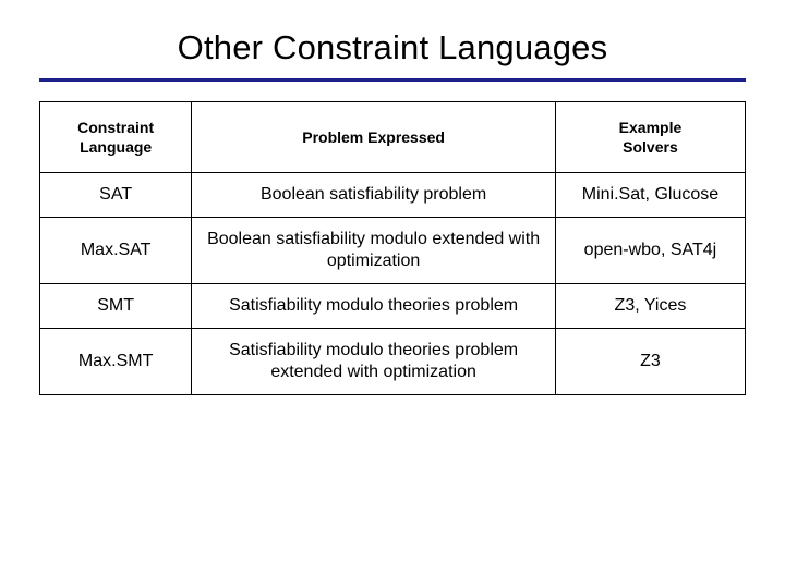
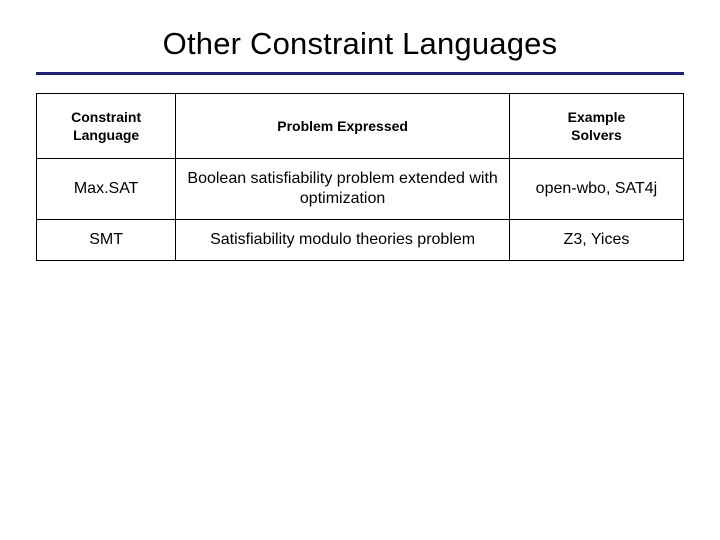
  Other Constraint Languages
  Constraint Language	Problem Expressed	Example Solvers
- SAT	Boolean satisfiability problem	Mini.Sat, Glucose
- Max.SAT	Boolean satisfiability modulo extended with optimization	open-wbo, SAT4j
+ Max.SAT	Boolean satisfiability problem extended with optimization	open-wbo, SAT4j
  SMT	Satisfiability modulo theories problem	Z3, Yices
- Max.SMT	Satisfiability modulo theories problem extended with optimization	Z3
